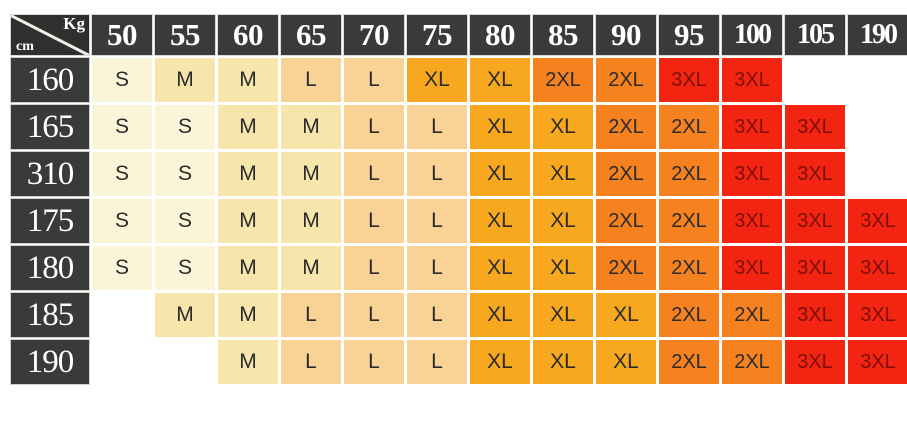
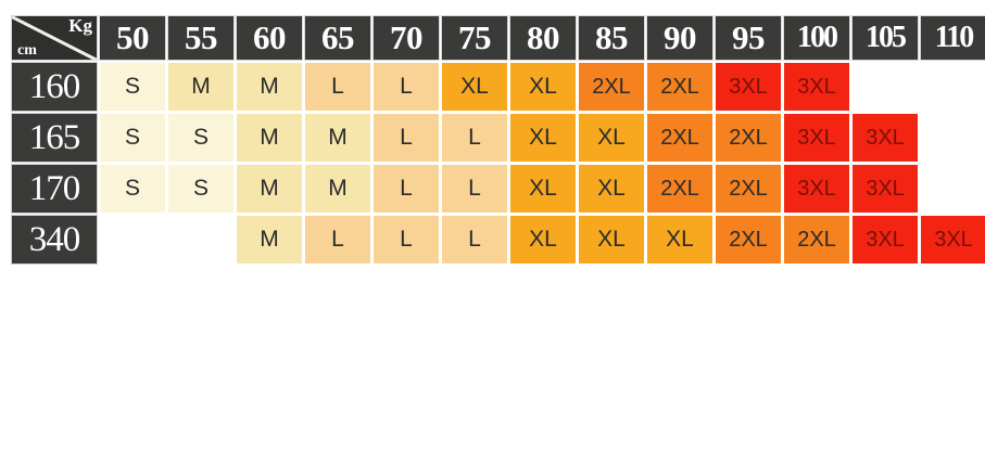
- Kg cm	50	55	60	65	70	75	80	85	90	95	100	105	190
+ Kg cm	50	55	60	65	70	75	80	85	90	95	100	105	110
  160	S	M	M	L	L	XL	XL	2XL	2XL	3XL	3XL
  165	S	S	M	M	L	L	XL	XL	2XL	2XL	3XL	3XL
- 310	S	S	M	M	L	L	XL	XL	2XL	2XL	3XL	3XL
+ 170	S	S	M	M	L	L	XL	XL	2XL	2XL	3XL	3XL
- 175	S	S	M	M	L	L	XL	XL	2XL	2XL	3XL	3XL	3XL
- 180	S	S	M	M	L	L	XL	XL	2XL	2XL	3XL	3XL	3XL
- 185		M	M	L	L	L	XL	XL	XL	2XL	2XL	3XL	3XL
- 190			M	L	L	L	XL	XL	XL	2XL	2XL	3XL	3XL
+ 340			M	L	L	L	XL	XL	XL	2XL	2XL	3XL	3XL
